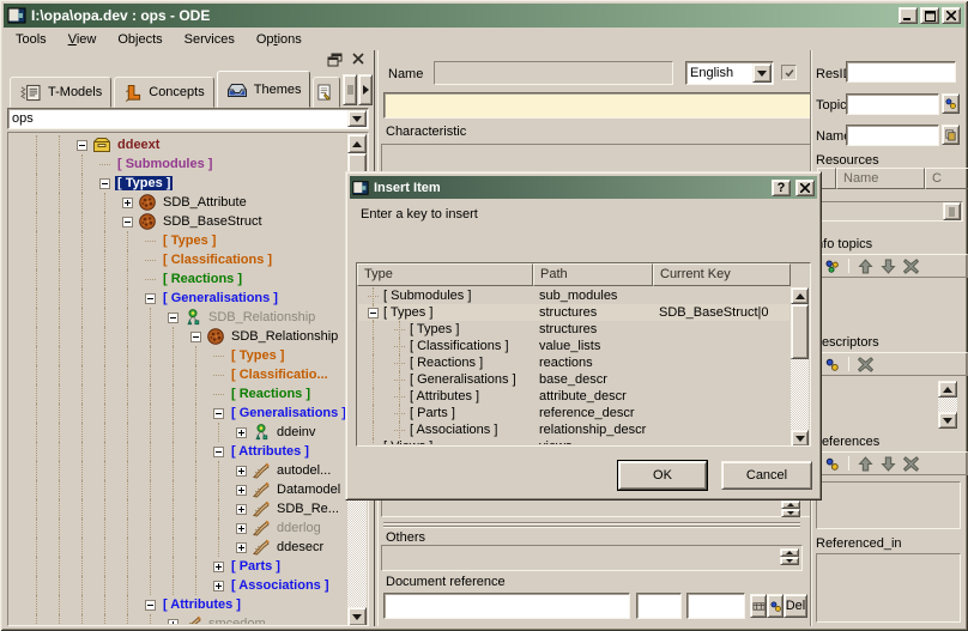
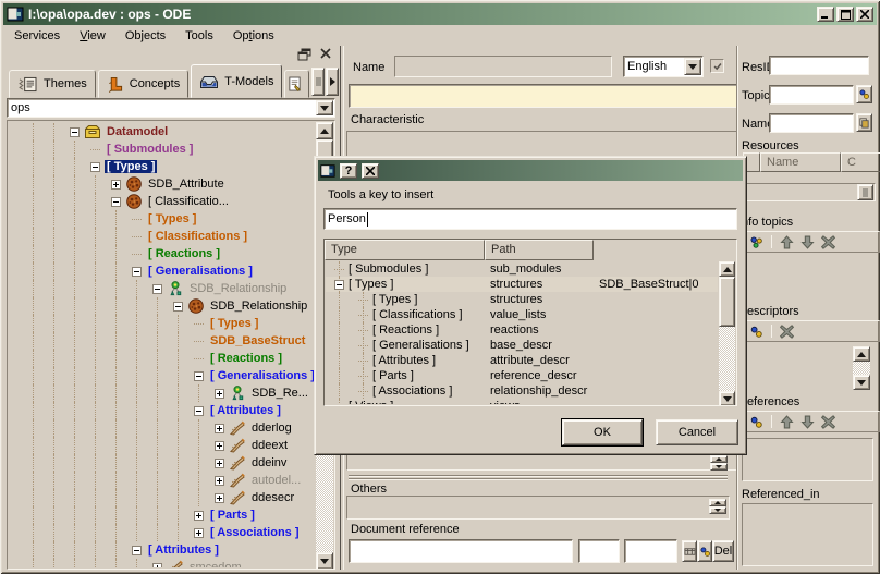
  I:\opa\opa.dev : ops - ODE
- Tools
+ Services
  View
  Objects
- Services
+ Tools
  Options
- T-Models
+ Themes
  Concepts
- Themes
+ T-Models
  ops
- ddeext
+ Datamodel
  [ Submodules ]
  [ Types ]
  SDB_Attribute
- SDB_BaseStruct
+ [ Classificatio...
  [ Types ]
  [ Classifications ]
  [ Reactions ]
  [ Generalisations ]
  SDB_Relationship
  SDB_Relationship
  [ Types ]
- [ Classificatio...
+ SDB_BaseStruct
  [ Reactions ]
  [ Generalisations
- ddeinv
+ SDB_Re...
  [ Attributes ]
- autodel...
+ dderlog
- Datamodel
+ ddeext
- SDB_Re...
+ ddeinv
- dderlog
+ autodel...
  ddesecr
  [ Parts ]
  [ Associations ]
  [ Attributes ]
  Name
  English
  Characteristic
  Others
  Document reference
  Del
  ResI
  Topic
  Nam
  Resources
  Name
  C
  fo topics
  escriptors
  eferences
  Referenced_in
- Insert Item
  ?
- Enter a key to insert
+ Tools a key to insert
+ Person
  Type
  Path
- Current Key
  [ Submodules ]
  sub_modules
  [ Types ]
  structures
  SDB_BaseStruct|0
  [ Types ]
  structures
  [ Classifications ]
  value_lists
  [ Reactions ]
  reactions
  [ Generalisations ]
  base_descr
  [ Attributes ]
  attribute_descr
  [ Parts ]
  reference_descr
  [ Associations ]
  relationship_descr
  OK
  Cancel
